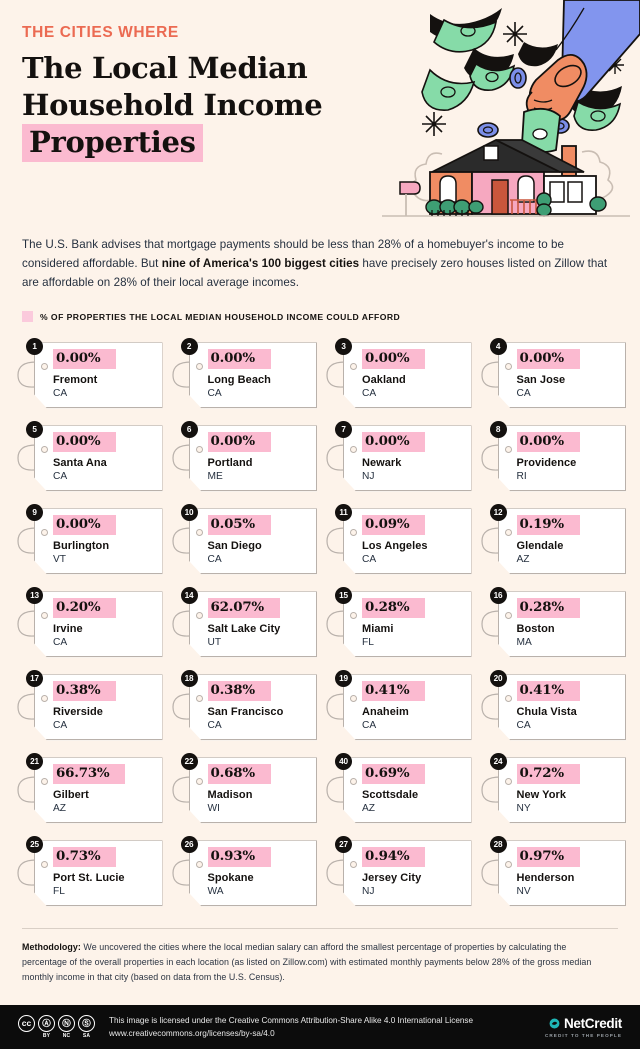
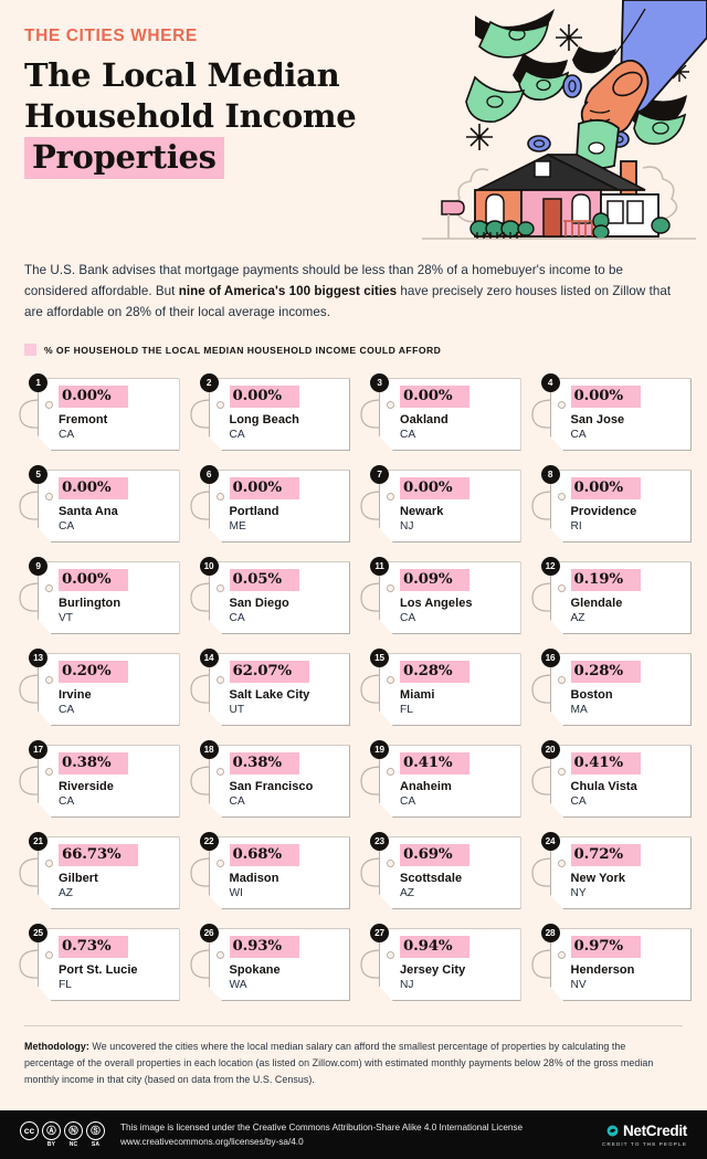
  THE CITIES WHERE
  The Local Median
  Household Income
  Properties
  The U.S. Bank advises that mortgage payments should be less than 28% of a homebuyer's income to be considered affordable. But nine of America's 100 biggest cities have precisely zero houses listed on Zillow that are affordable on 28% of their local average incomes.
- % OF PROPERTIES THE LOCAL MEDIAN HOUSEHOLD INCOME COULD AFFORD
+ % OF HOUSEHOLD THE LOCAL MEDIAN HOUSEHOLD INCOME COULD AFFORD
  1
  0.00%
  Fremont
  CA
  2
  0.00%
  Long Beach
  CA
  3
  0.00%
  Oakland
  CA
  4
  0.00%
  San Jose
  CA
  5
  0.00%
  Santa Ana
  CA
  6
  0.00%
  Portland
  ME
  7
  0.00%
  Newark
  NJ
  8
  0.00%
  Providence
  RI
  9
  0.00%
  Burlington
  VT
  10
  0.05%
  San Diego
  CA
  11
  0.09%
  Los Angeles
  CA
  12
  0.19%
  Glendale
  AZ
  13
  0.20%
  Irvine
  CA
  14
  62.07%
  Salt Lake City
  UT
  15
  0.28%
  Miami
  FL
  16
  0.28%
  Boston
  MA
  17
  0.38%
  Riverside
  CA
  18
  0.38%
  San Francisco
  CA
  19
  0.41%
  Anaheim
  CA
  20
  0.41%
  Chula Vista
  CA
  21
  66.73%
  Gilbert
  AZ
  22
  0.68%
  Madison
  WI
- 40
+ 23
  0.69%
  Scottsdale
  AZ
  24
  0.72%
  New York
  NY
  25
  0.73%
  Port St. Lucie
  FL
  26
  0.93%
  Spokane
  WA
  27
  0.94%
  Jersey City
  NJ
  28
  0.97%
  Henderson
  NV
  Methodology: We uncovered the cities where the local median salary can afford the smallest percentage of properties by calculating the percentage of the overall properties in each location (as listed on Zillow.com) with estimated monthly payments below 28% of the gross median monthly income in that city (based on data from the U.S. Census).
  cc
  Ⓐ
  Ⓝ
  Ⓢ
  This image is licensed under the Creative Commons Attribution-Share Alike 4.0 International License
  www.creativecommons.org/licenses/by-sa/4.0
  NetCredit
